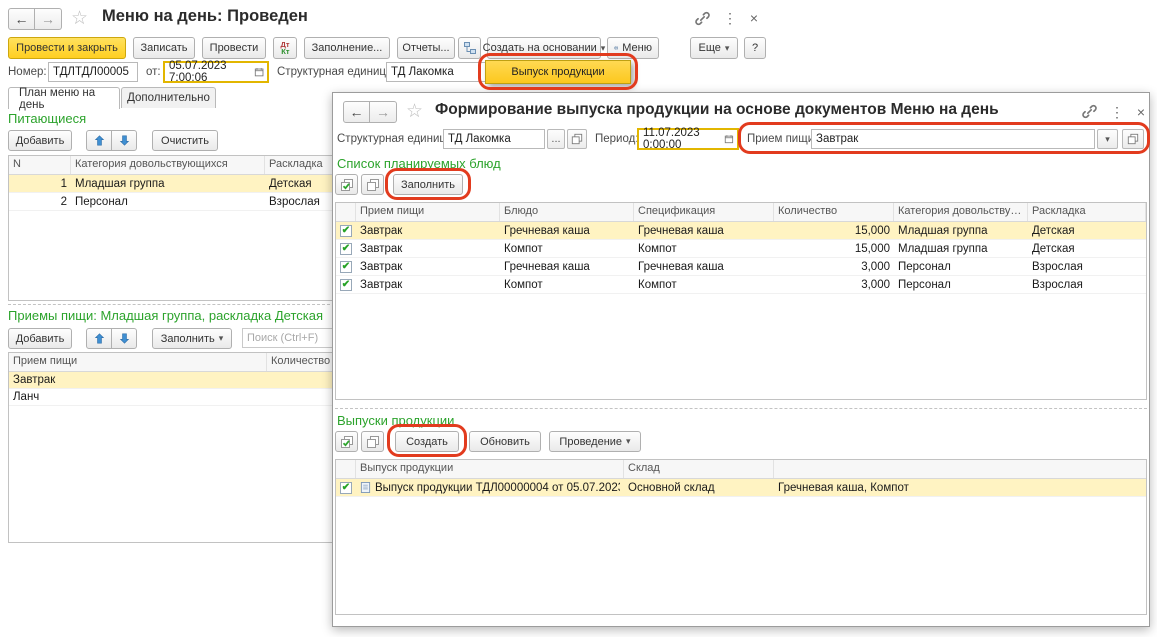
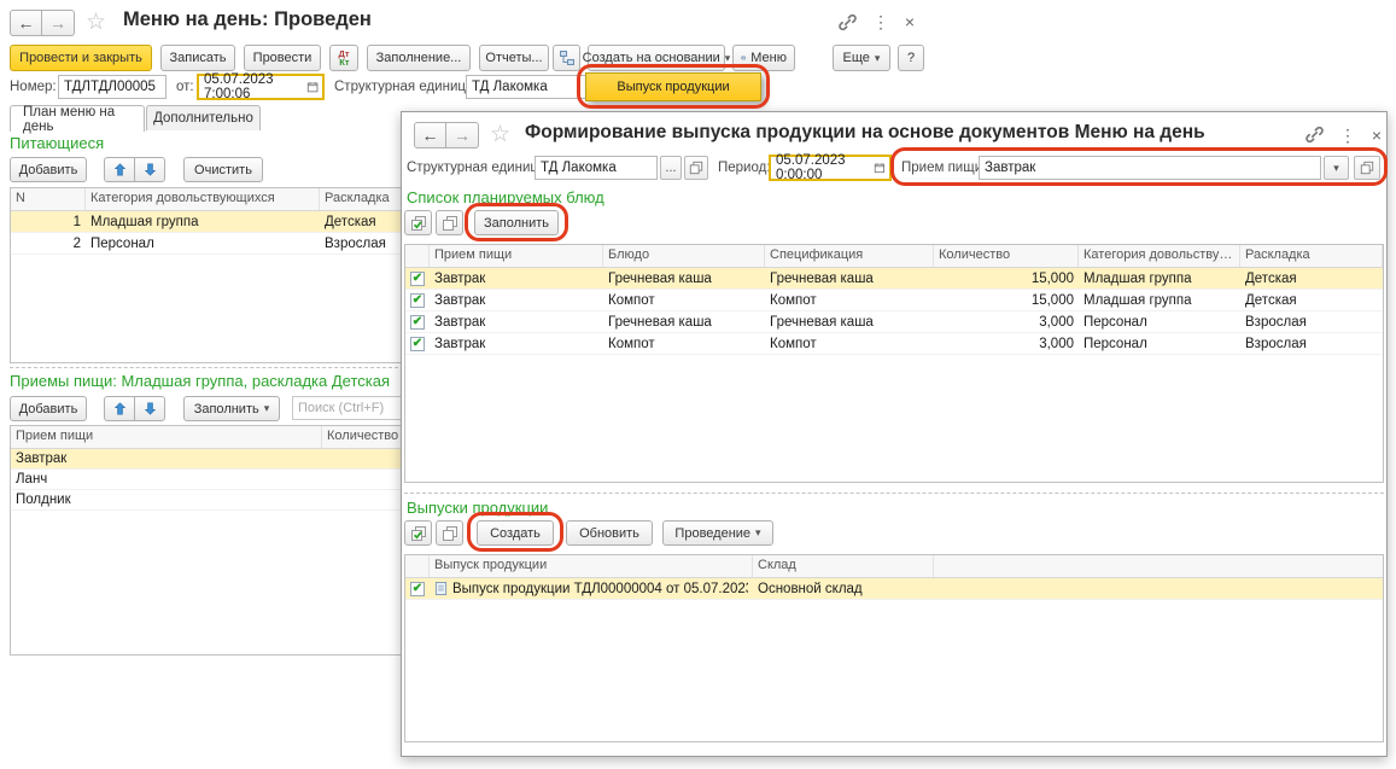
  ←
  →
  ☆
  Меню на день: Проведен
  ⋮
  ×
  Провести и закрыть
  Записать
  Провести
  Дт
  Кт
  Заполнение...
  Отчеты...
  Создать на основании
  ▾
  Меню
  Еще
  ▾
  ?
  Номер:
  ТДЛТДЛ00005
  от:
  05.07.2023 7:00:06
  Структурная единиц
  ТД Лакомка
  Выпуск продукции
  План меню на день
  Дополнительно
  Питающиеся
  Добавить
  Очистить
  N
  Категория довольствующихся
  Раскладка
  1
  Младшая группа
  Детская
  2
  Персонал
  Взрослая
  Приемы пищи: Младшая группа, раскладка Детская
  Добавить
  Заполнить
  ▾
  Поиск (Ctrl+F)
  Прием пищи
  Завтрак
  Ланч
+ Полдник
  ←
  →
  ☆
  Формирование выпуска продукции на основе документов Меню на день
  ⋮
  ×
  Структурная едини
  ТД Лакомка
  ...
  Период
- 11.07.2023 0:00:00
+ 05.07.2023 0:00:00
  Прием пищ
  Завтрак
  ▾
  Список планируемых блюд
  Заполнить
  Прием пищи
  Блюдо
  Спецификация
  Количество
  Категория довольствующ
  Раскладка
  ✔
  Завтрак
  Гречневая каша
  Гречневая каша
  15,000
  Младшая группа
  Детская
  ✔
  Завтрак
  Компот
  Компот
  15,000
  Младшая группа
  Детская
  ✔
  Завтрак
  Гречневая каша
  Гречневая каша
  3,000
  Персонал
  Взрослая
  ✔
  Завтрак
  Компот
  Компот
  3,000
  Персонал
  Взрослая
  Выпуски продукции
  Создать
  Обновить
  Проведение
  ▾
  Выпуск продукции
  Склад
  ✔
  Выпуск продукции ТДЛ00000004 от 05.07.202
  Основной склад
- Гречневая каша, Компот
